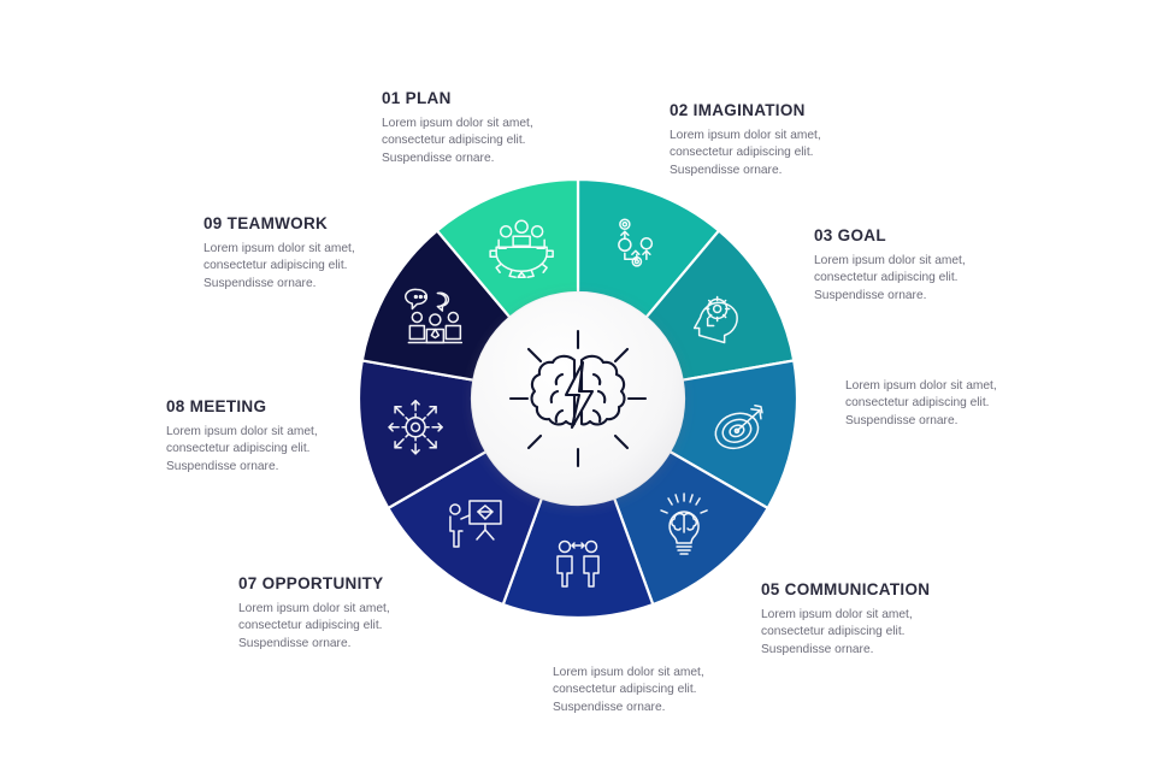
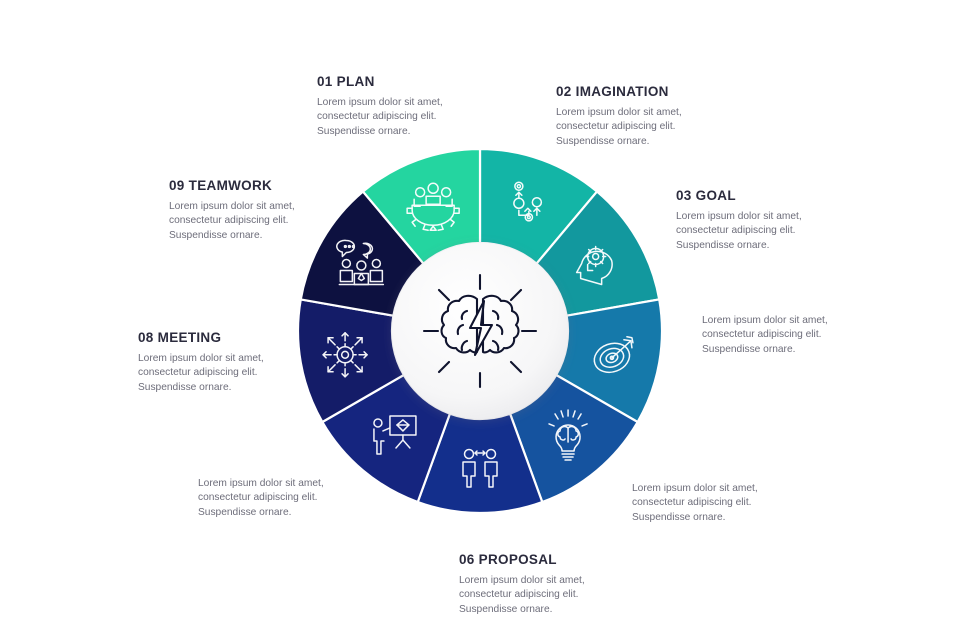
  01 PLAN
  Lorem ipsum dolor sit amet,
  consectetur adipiscing elit.
  Suspendisse ornare.
  02 IMAGINATION
  Lorem ipsum dolor sit amet,
  consectetur adipiscing elit.
  Suspendisse ornare.
  03 GOAL
  Lorem ipsum dolor sit amet,
  consectetur adipiscing elit.
  Suspendisse ornare.
  Lorem ipsum dolor sit amet,
  consectetur adipiscing elit.
  Suspendisse ornare.
- 05 COMMUNICATION
  Lorem ipsum dolor sit amet,
  consectetur adipiscing elit.
  Suspendisse ornare.
+ 06 PROPOSAL
  Lorem ipsum dolor sit amet,
  consectetur adipiscing elit.
  Suspendisse ornare.
- 07 OPPORTUNITY
  Lorem ipsum dolor sit amet,
  consectetur adipiscing elit.
  Suspendisse ornare.
  08 MEETING
  Lorem ipsum dolor sit amet,
  consectetur adipiscing elit.
  Suspendisse ornare.
  09 TEAMWORK
  Lorem ipsum dolor sit amet,
  consectetur adipiscing elit.
  Suspendisse ornare.
